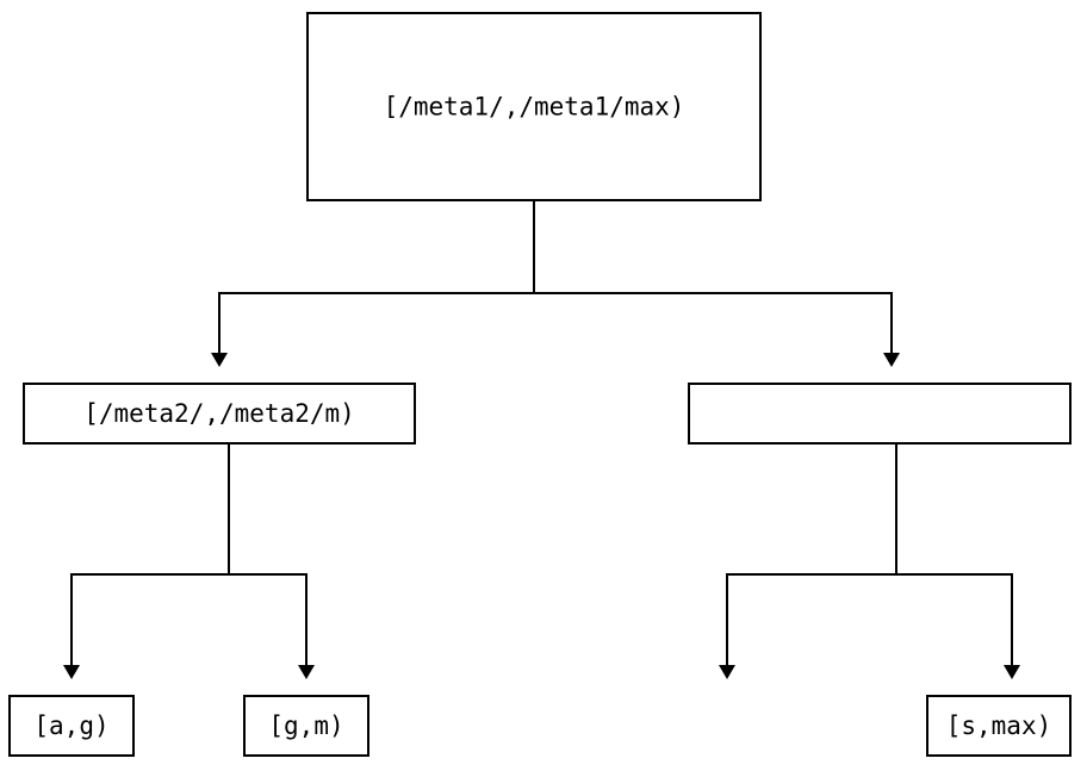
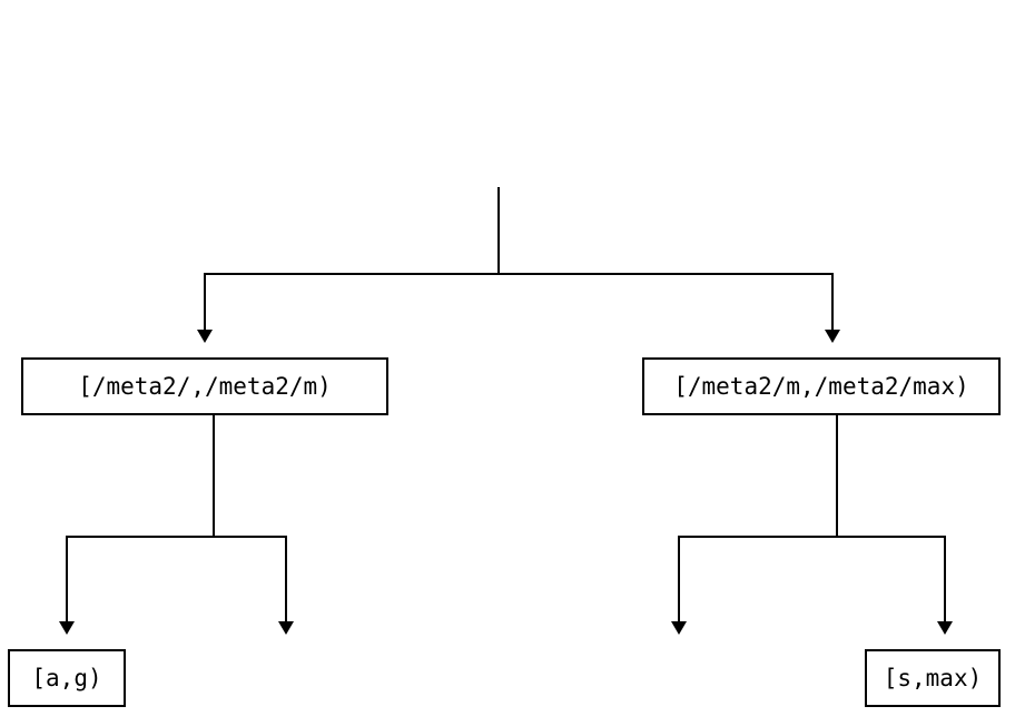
- [/meta1/,/meta1/max)
  [/meta2/,/meta2/m)
+ [/meta2/m,/meta2/max)
  [a,g)
- [g,m)
  [s,max)
